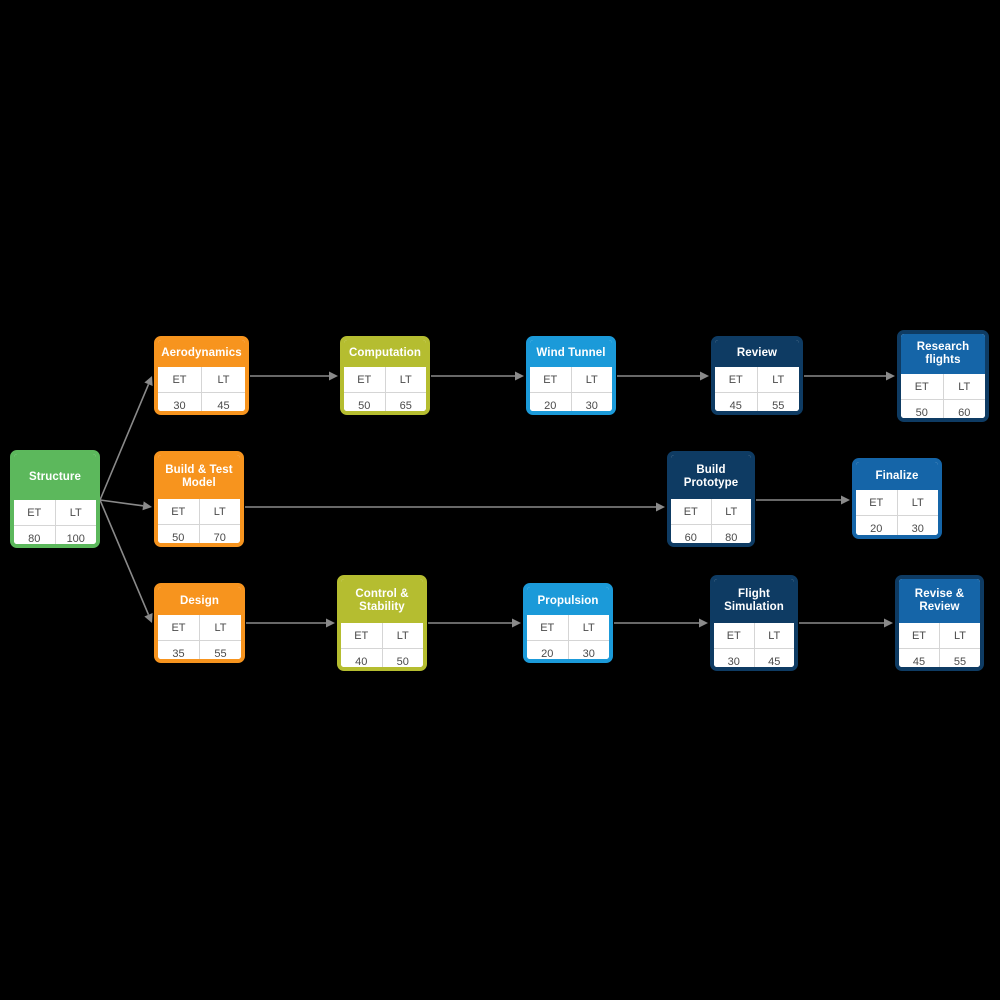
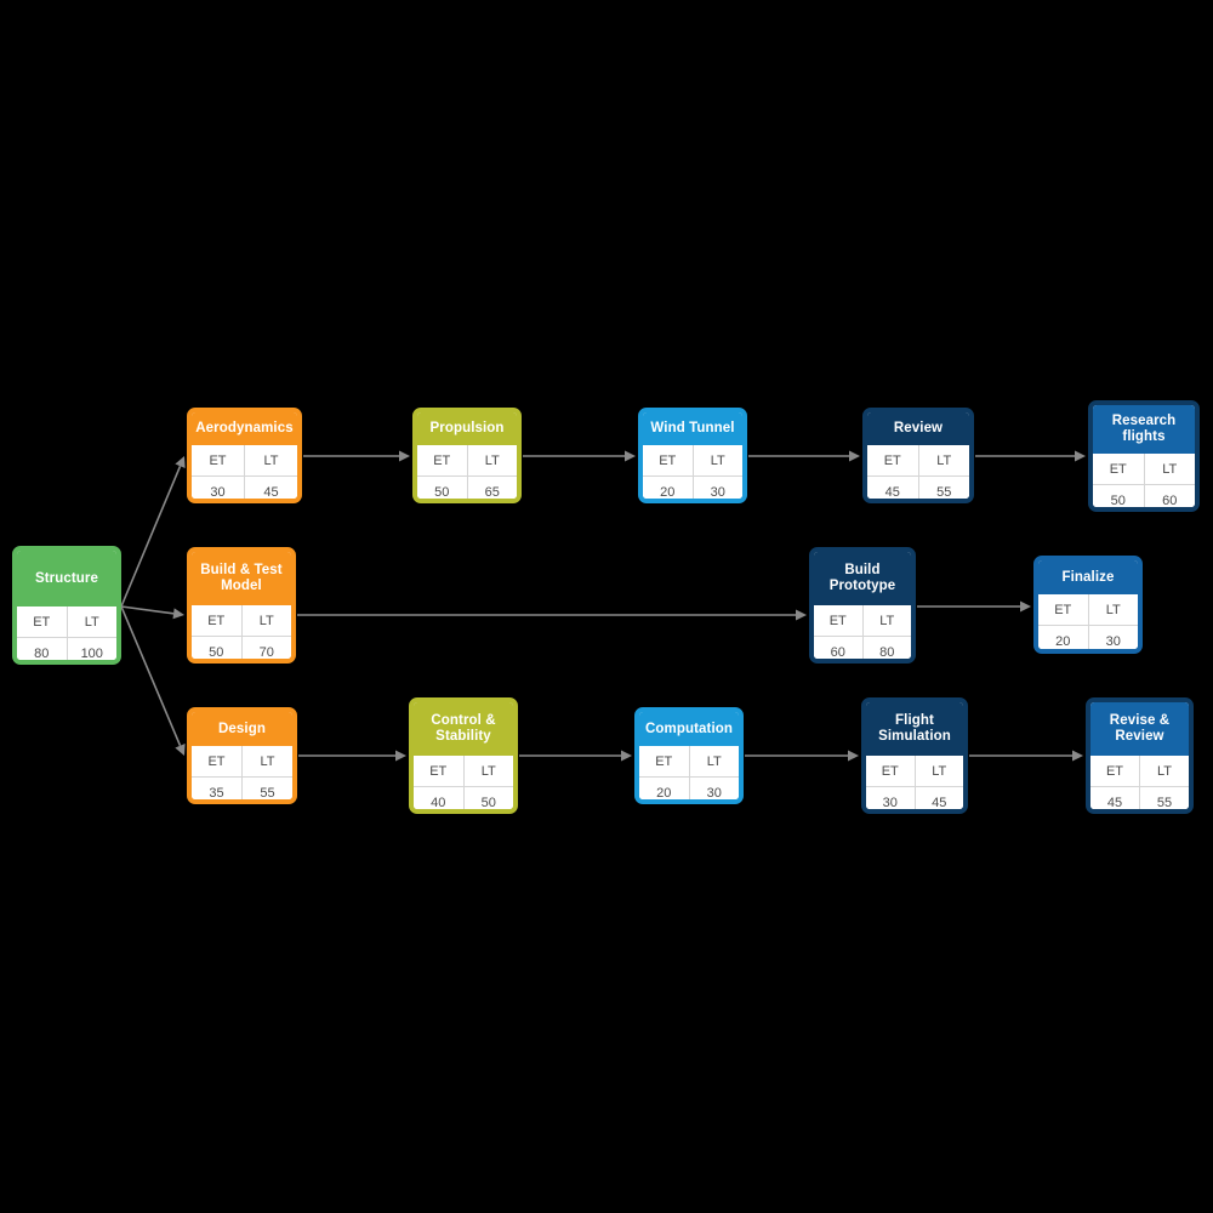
  Structure
  ET	LT
  80	100
  Aerodynamics
  ET	LT
  30	45
- Computation
+ Propulsion
  ET	LT
  50	65
  Wind Tunnel
  ET	LT
  20	30
  Review
  ET	LT
  45	55
  Research
  flights
  ET	LT
  50	60
  Build & Test
  Model
  ET	LT
  50	70
  Build
  Prototype
  ET	LT
  60	80
  Finalize
  ET	LT
  20	30
  Design
  ET	LT
  35	55
  Control &
  Stability
  ET	LT
  40	50
- Propulsion
+ Computation
  ET	LT
  20	30
  Flight
  Simulation
  ET	LT
  30	45
  Revise &
  Review
  ET	LT
  45	55
